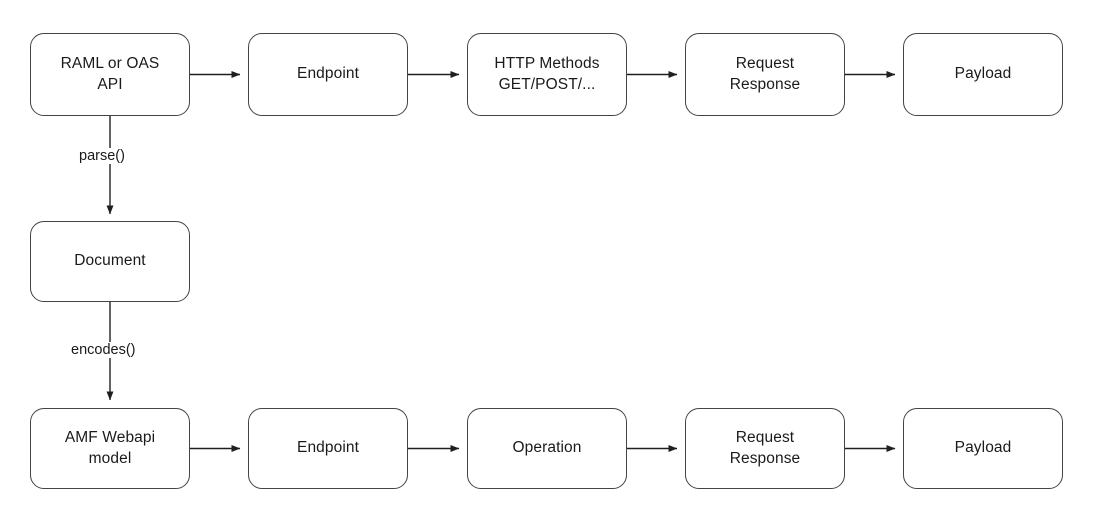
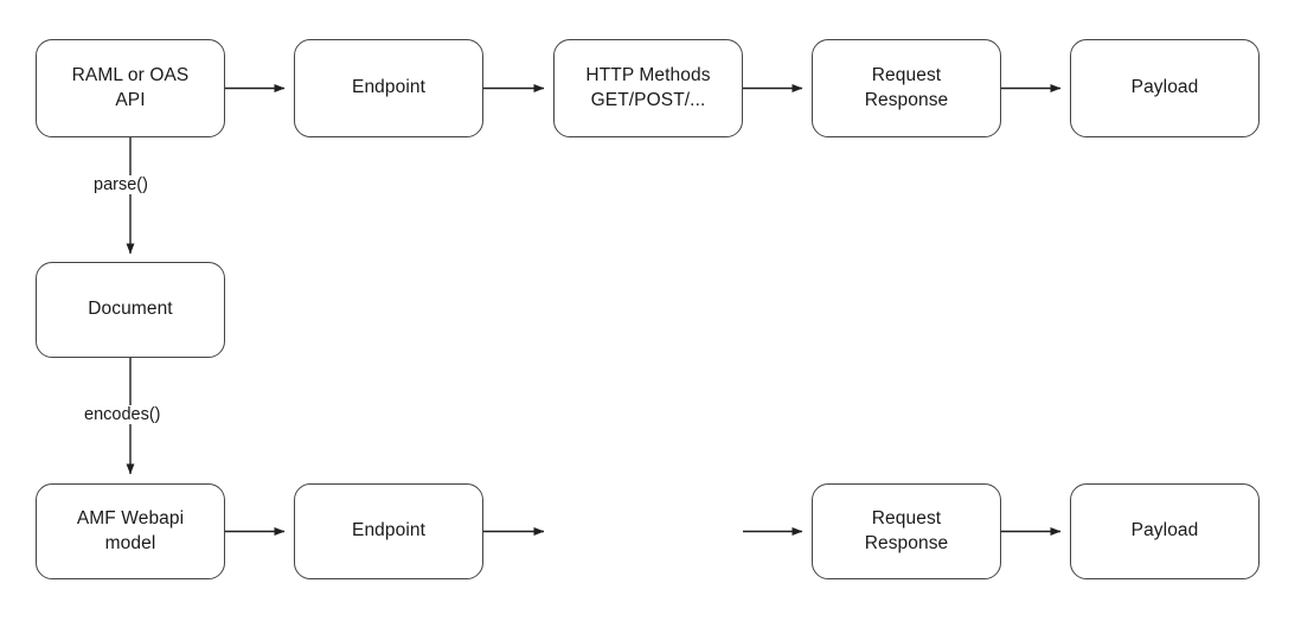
  RAML or OAS
  API
  Endpoint
  HTTP Methods
  GET/POST/...
  Request
  Response
  Payload
  Document
  AMF Webapi
  model
  Endpoint
- Operation
  Request
  Response
  Payload
  parse()
  encodes()
